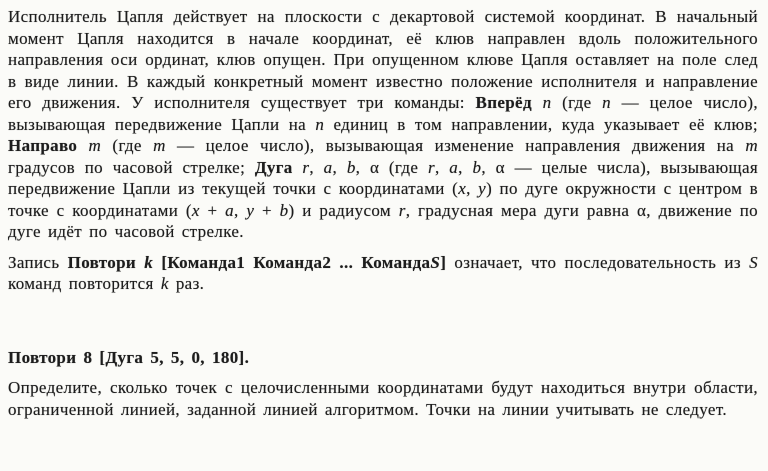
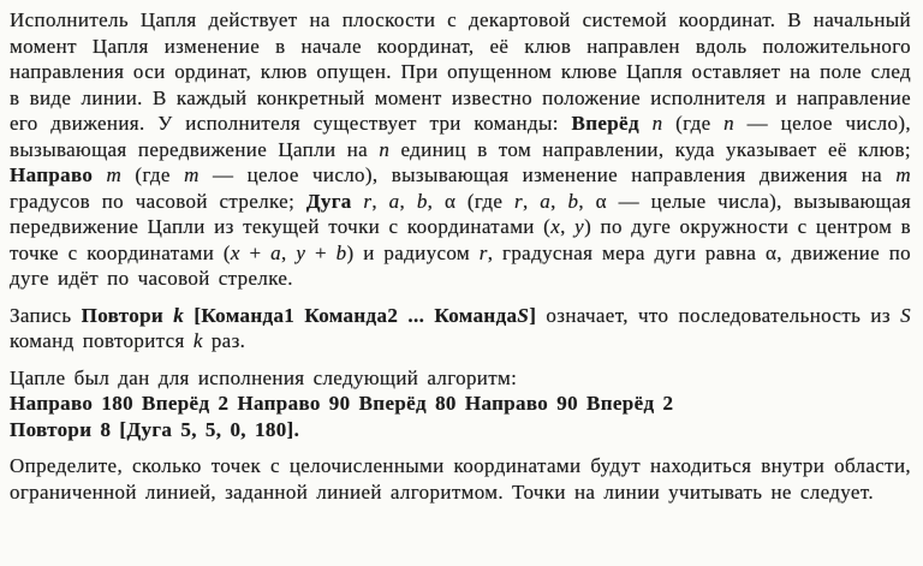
- Исполнитель Цапля действует на плоскости с декартовой системой координат. В начальный момент Цапля находится в начале координат, её клюв направлен вдоль положительного направления оси ординат, клюв опущен. При опущенном клюве Цапля оставляет на поле след в виде линии. В каждый конкретный момент известно положение исполнителя и направление его движения. У исполнителя существует три команды: Вперёд n (где n — целое число), вызывающая передвижение Цапли на n единиц в том направлении, куда указывает её клюв; Направо m (где m — целое число), вызывающая изменение направления движения на m градусов по часовой стрелке; Дуга r, a, b, α (где r, a, b, α — целые числа), вызывающая передвижение Цапли из текущей точки с координатами (x, y) по дуге окружности с центром в точке с координатами (x + a, y + b) и радиусом r, градусная мера дуги равна α, движение по дуге идёт по часовой стрелке.
+ Исполнитель Цапля действует на плоскости с декартовой системой координат. В начальный момент Цапля изменение в начале координат, её клюв направлен вдоль положительного направления оси ординат, клюв опущен. При опущенном клюве Цапля оставляет на поле след в виде линии. В каждый конкретный момент известно положение исполнителя и направление его движения. У исполнителя существует три команды: Вперёд n (где n — целое число), вызывающая передвижение Цапли на n единиц в том направлении, куда указывает её клюв; Направо m (где m — целое число), вызывающая изменение направления движения на m градусов по часовой стрелке; Дуга r, a, b, α (где r, a, b, α — целые числа), вызывающая передвижение Цапли из текущей точки с координатами (x, y) по дуге окружности с центром в точке с координатами (x + a, y + b) и радиусом r, градусная мера дуги равна α, движение по дуге идёт по часовой стрелке.
  Запись Повтори k [Команда1 Команда2 ... КомандаS] означает, что последовательность из S команд повторится k раз.
+ Цапле был дан для исполнения следующий алгоритм:
+ Направо 180 Вперёд 2 Направо 90 Вперёд 80 Направо 90 Вперёд 2
  Повтори 8 [Дуга 5, 5, 0, 180].
  Определите, сколько точек с целочисленными координатами будут находиться внутри области, ограниченной линией, заданной линией алгоритмом. Точки на линии учитывать не следует.
